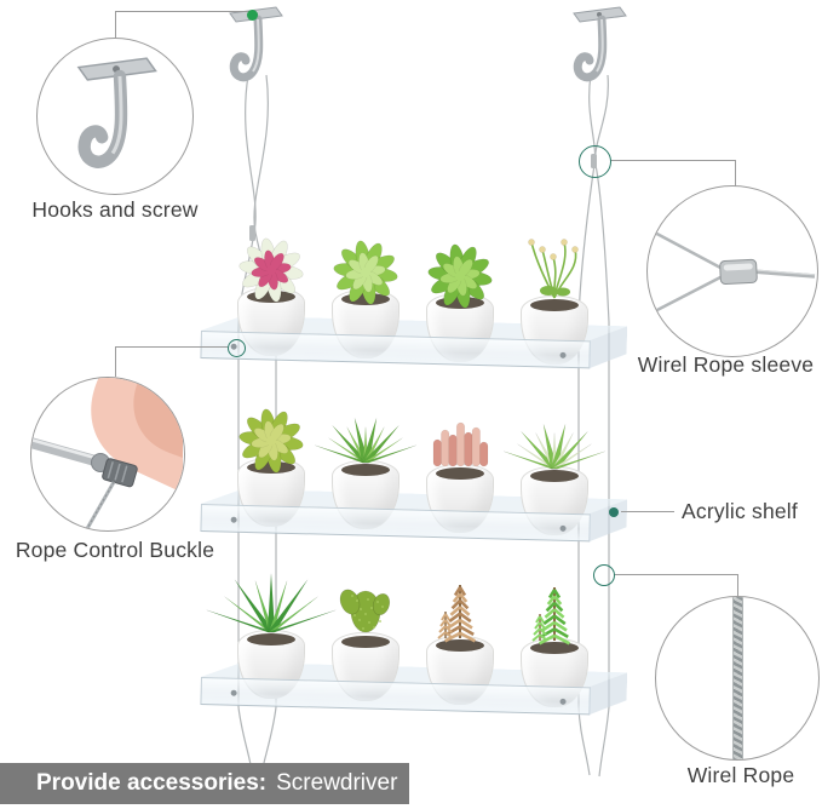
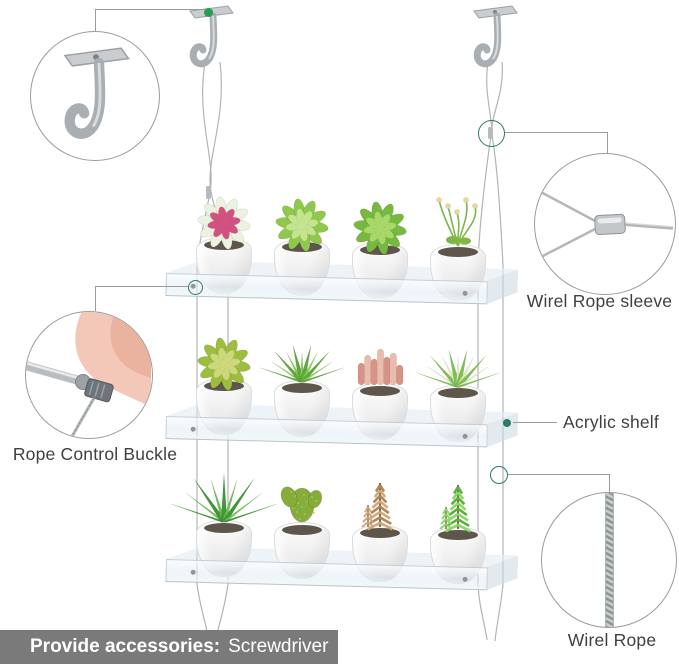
- Hooks and screw
  Rope Control Buckle
  Wirel Rope sleeve
  Acrylic shelf
  Wirel Rope
  Provide accessories: Screwdriver
